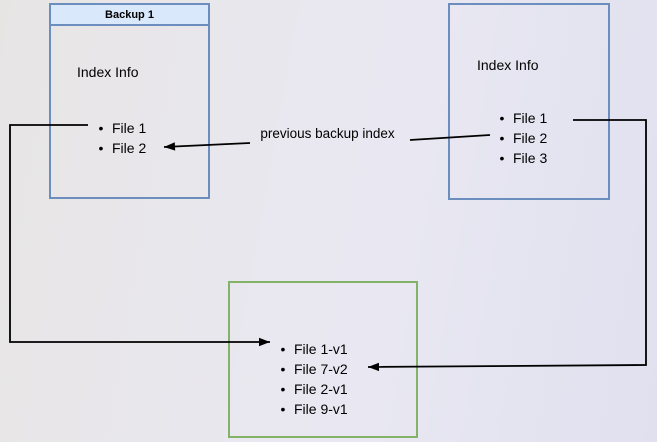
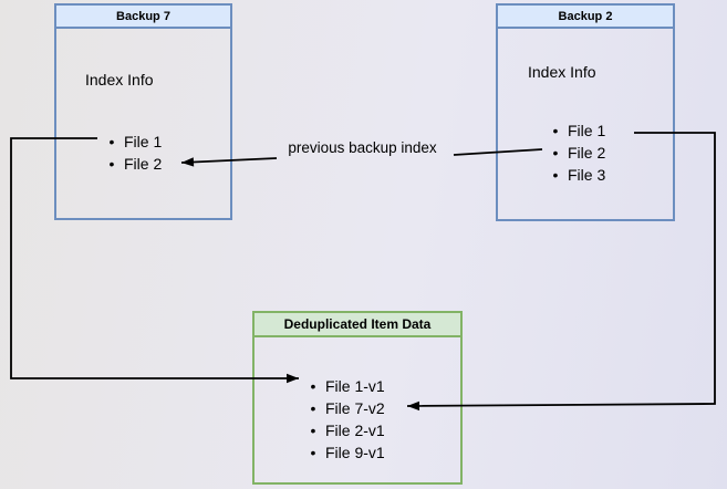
- Backup 1
+ Backup 7
  Index Info
  •
  File 1
  •
  File 2
+ Backup 2
  Index Info
  •
  File 1
  •
  File 2
  •
  File 3
+ Deduplicated Item Data
  •
  File 1-v1
  •
  File 7-v2
  •
  File 2-v1
  •
  File 9-v1
  previous backup index
